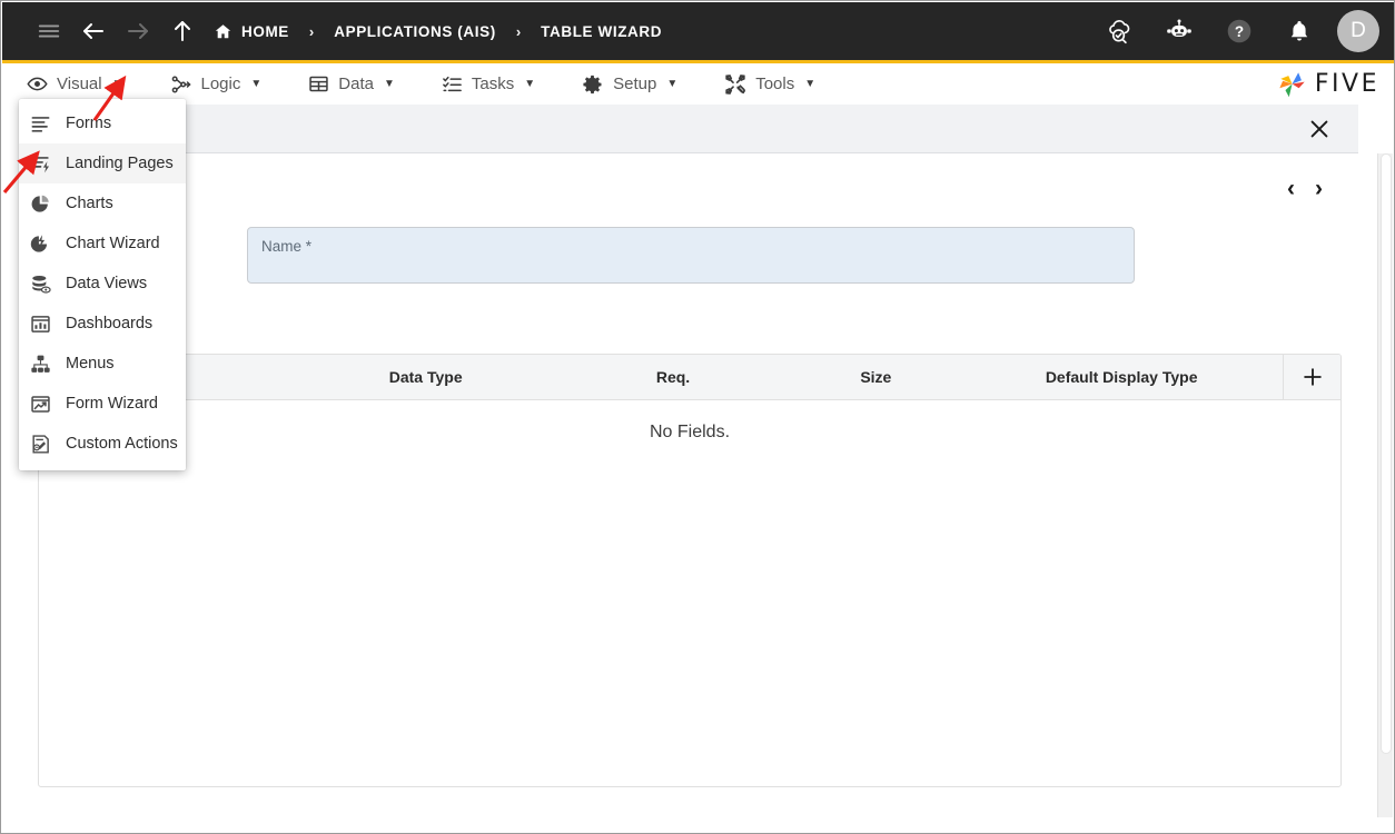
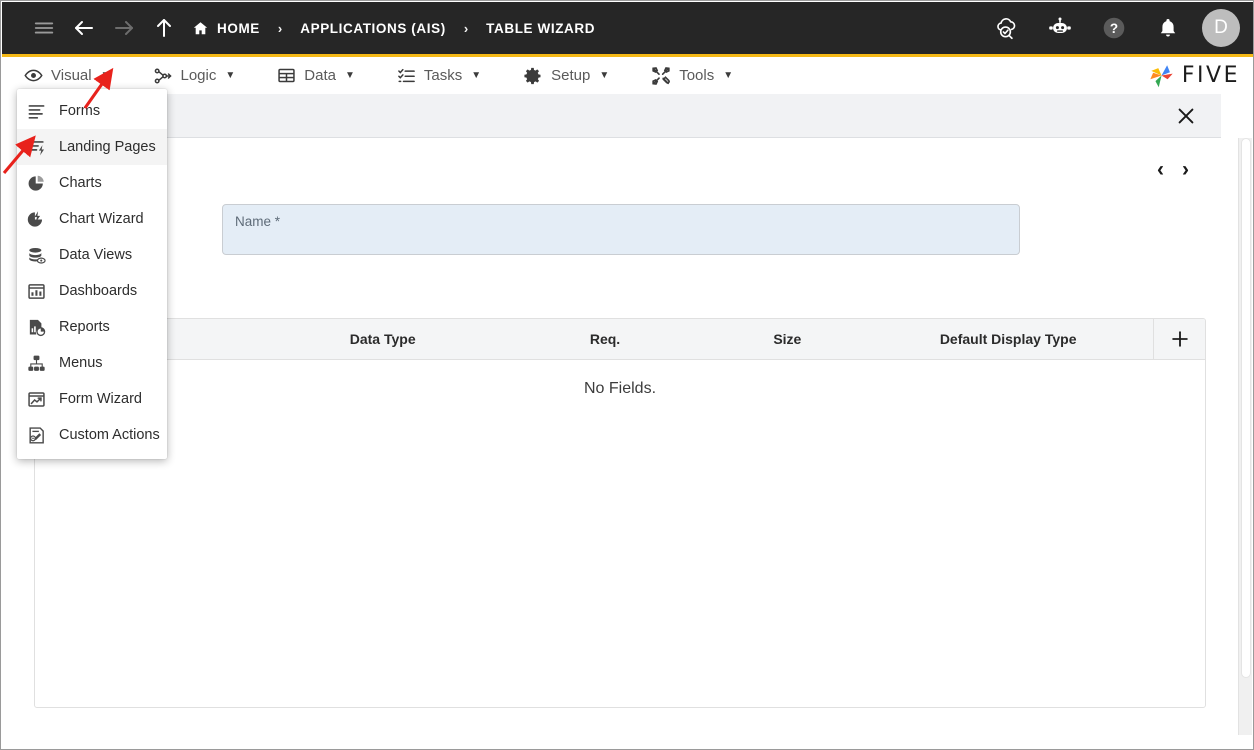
  HOME
  ›
  APPLICATIONS (AIS)
  ›
  TABLE WIZARD
  ?
  D
  Visual
  ▼
  Logic
  ▼
  Data
  ▼
  Tasks
  ▼
  Setup
  ▼
  Tools
  ▼
  FIVE
  ‹
  ›
  Name *
  Data Type
  Req.
  Size
  Default Display Type
  No Fields.
  Forms
  Landing Pages
  Charts
  Chart Wizard
  Data Views
  Dashboards
+ Reports
  Menus
  Form Wizard
  Custom Actions
